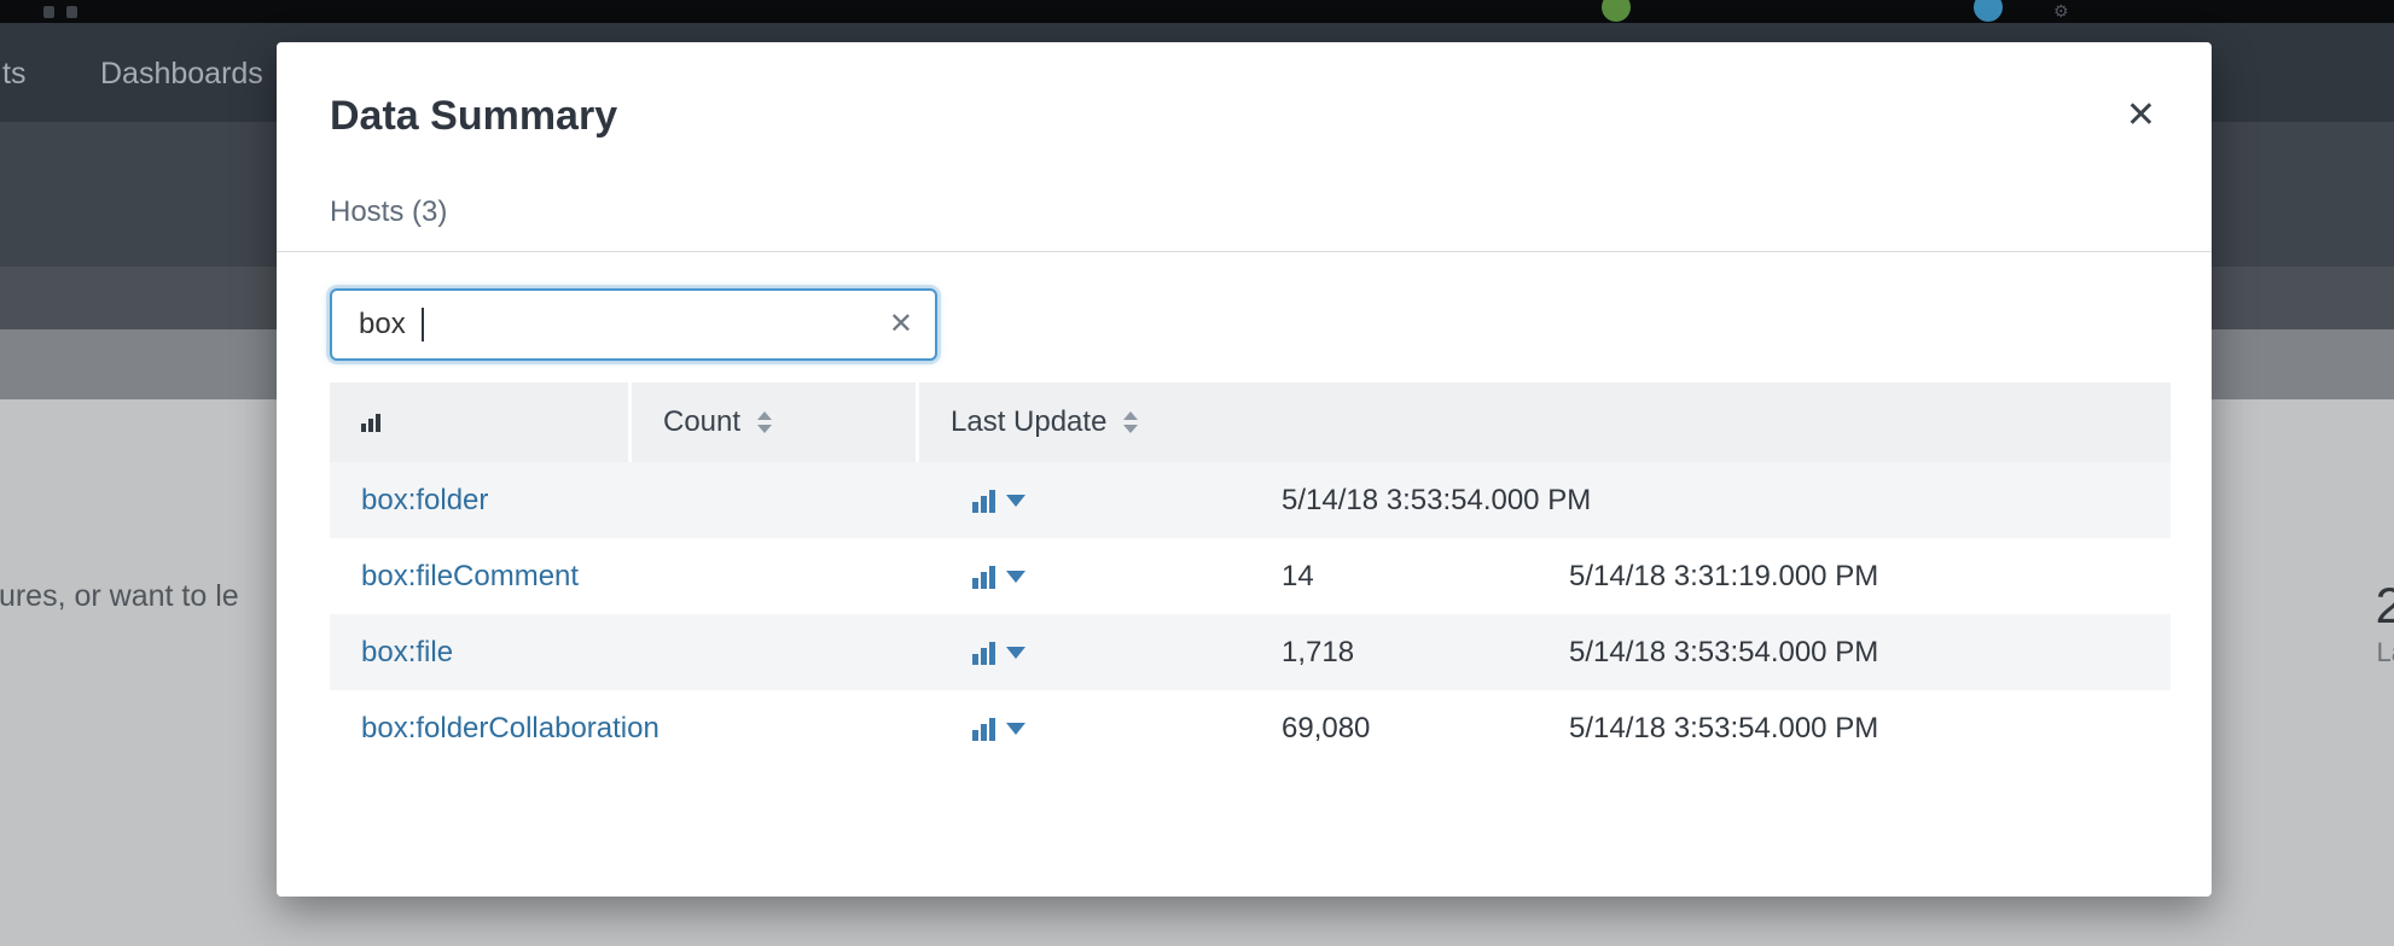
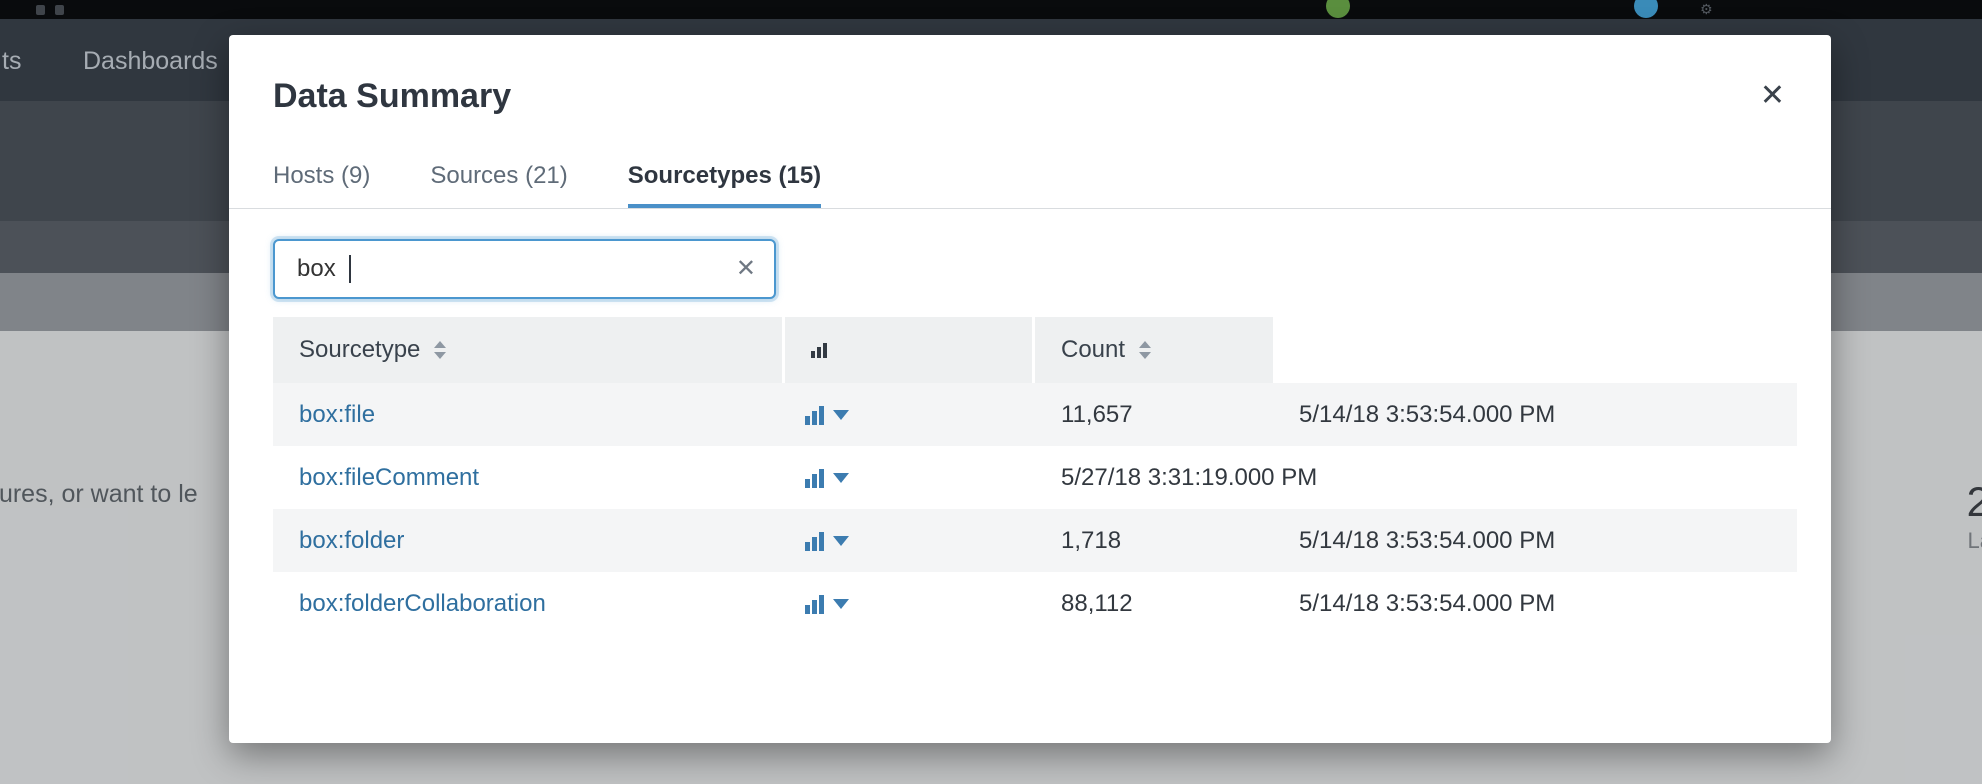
  ⚙
  ts
  Dashboards
  ures, or want to le
  2
  Data Summary
  ✕
- Hosts (3)
+ Hosts (9)
+ Sources (21)
+ Sourcetypes (15)
  box
  ✕
+ Sourcetype
  Count
- Last Update
- box:folder
+ box:file
+ 11,657
  5/14/18 3:53:54.000 PM
  box:fileComment
- 14
- 5/14/18 3:31:19.000 PM
+ 5/27/18 3:31:19.000 PM
- box:file
+ box:folder
  1,718
  5/14/18 3:53:54.000 PM
  box:folderCollaboration
- 69,080
+ 88,112
  5/14/18 3:53:54.000 PM
